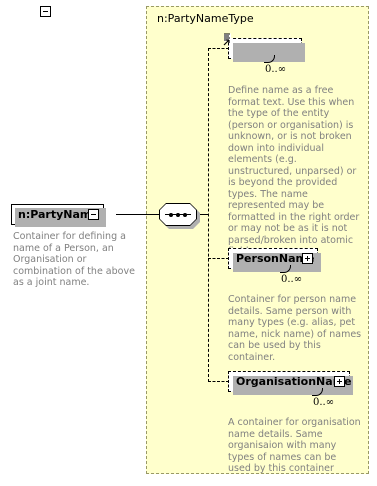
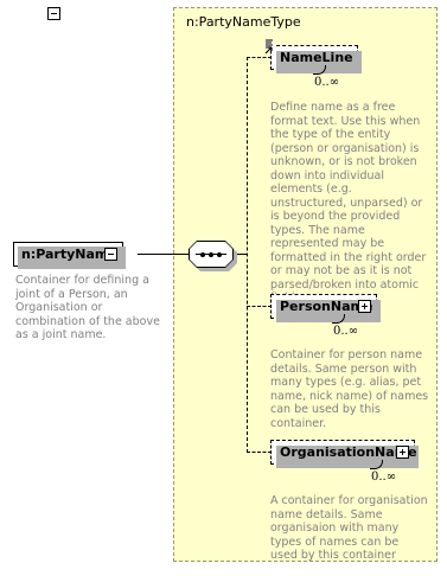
  n:PartyNameType
  n:PartyNam
- Container for defining a name of a Person, an Organisation or combination of the above as a joint name.
+ Container for defining a joint of a Person, an Organisation or combination of the above as a joint name.
+ NameLine
  0..∞
  Define name as a free format text. Use this when the type of the entity (person or organisation) is unknown, or is not broken down into individual elements (e.g. unstructured, unparsed) or is beyond the provided types. The name represented may be formatted in the right order or may not be as it is not parsed/broken into atomic
  PersonNa
  0..∞
  Container for person name details. Same person with many types (e.g. alias, pet name, nick name) of names can be used by this container.
  OrganisationNae
  0..∞
  A container for organisation name details. Same organisaion with many types of names can be used by this container
